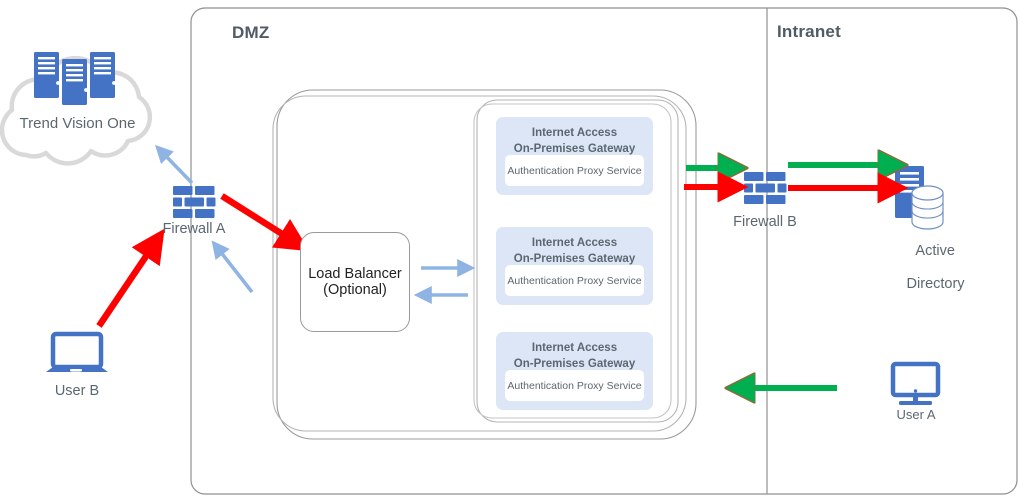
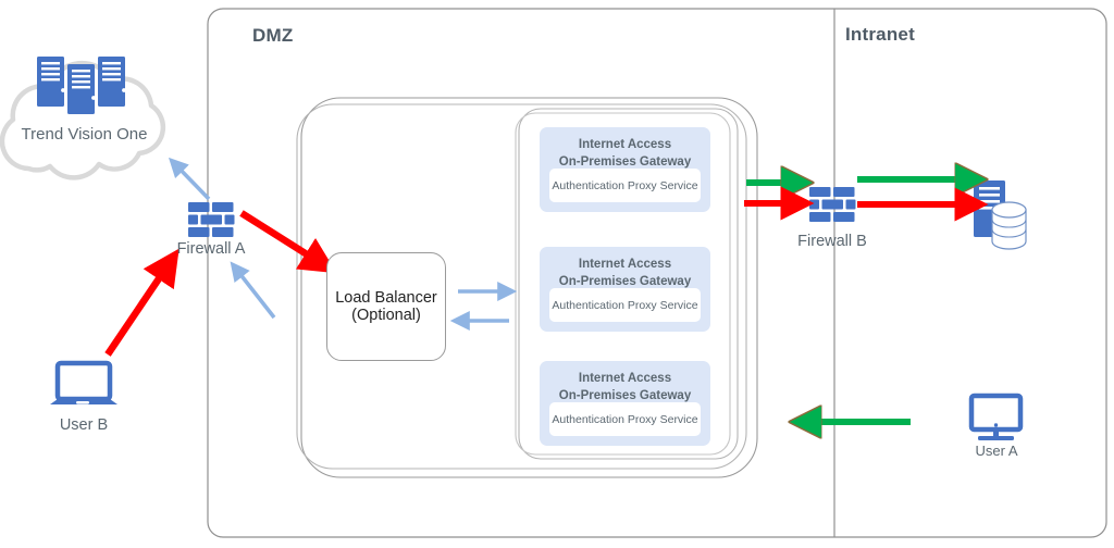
  DMZ
  Intranet
  Trend Vision One
  Firewall A
  Firewall B
- Active
- Directory
  User B
  User A
  Load Balancer
  (Optional)
  Internet Access
  On-Premises Gateway
  Authentication Proxy Service
  Internet Access
  On-Premises Gateway
  Authentication Proxy Service
  Internet Access
  On-Premises Gateway
  Authentication Proxy Service
